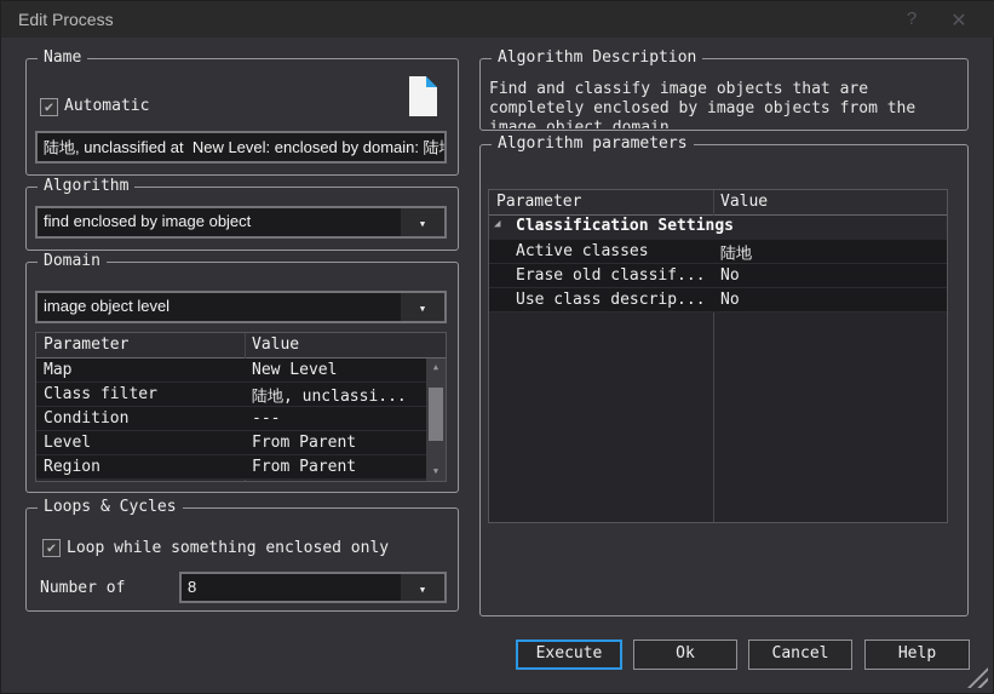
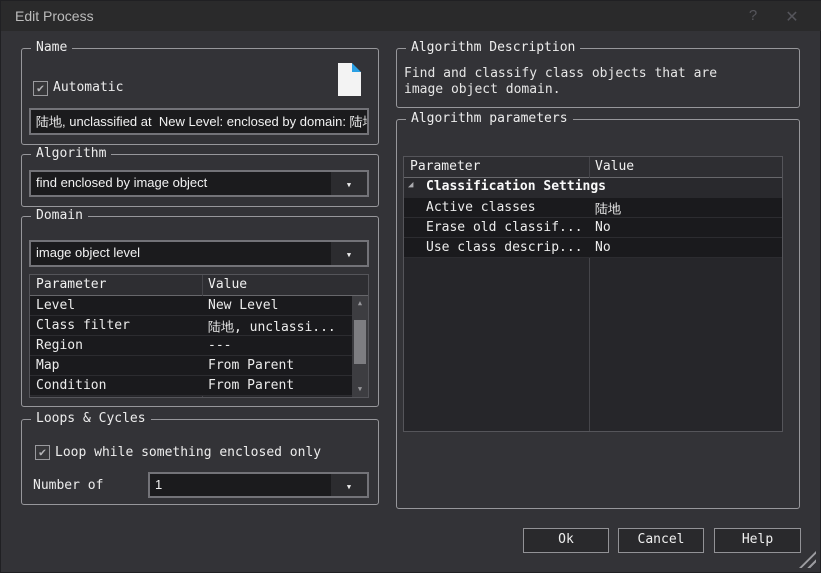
  Edit Process
  ?
  ✕
  Name
  ✔
  Automatic
  陆地, unclassified at New Level: enclosed by domain: 陆
  Algorithm
  find enclosed by image object
  ▼
  Domain
  image object level
  ▼
  Parameter
  Value
- Map
+ Level
  New Level
  Class filter
  陆地, unclassi...
- Condition
+ Region
  ---
- Level
+ Map
  From Parent
- Region
+ Condition
  From Parent
  ▲
  ▼
  Loops & Cycles
  ✔
  Loop while something enclosed only
  Number of
- 8
+ 1
  ▼
  Algorithm Description
- Find and classify image objects that are
+ Find and classify class objects that are
- completely enclosed by image objects from the
  image object domain.
  Algorithm parameters
  Parameter
  Value
  ◢
  Classification Settings
  Active classes
  陆地
  Erase old classif...
  No
  Use class descrip...
  No
- Execute
  Ok
  Cancel
  Help
